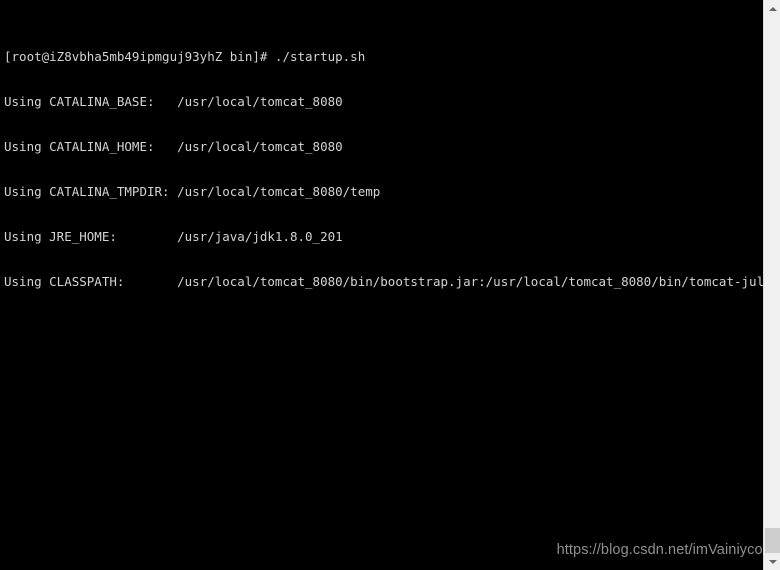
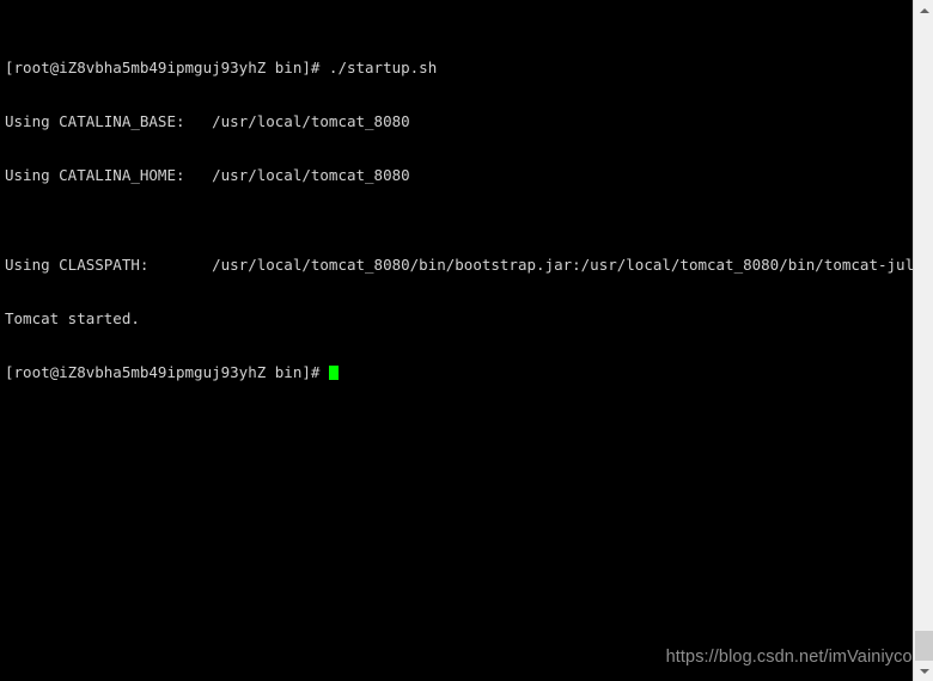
  [root@iZ8vbha5mb49ipmguj93yhZ bin]# ./startup.sh
  Using CATALINA_BASE: /usr/local/tomcat_8080
  Using CATALINA_HOME: /usr/local/tomcat_8080
- Using CATALINA_TMPDIR: /usr/local/tomcat_8080/temp
- Using JRE_HOME: /usr/java/jdk1.8.0_201
  Using CLASSPATH: /usr/local/tomcat_8080/bin/bootstrap.jar:/usr/local/tomcat_8080/bin/tomcat-jul
+ Tomcat started.
+ [root@iZ8vbha5mb49ipmguj93yhZ bin]#
  https://blog.csdn.net/imVainiyco
